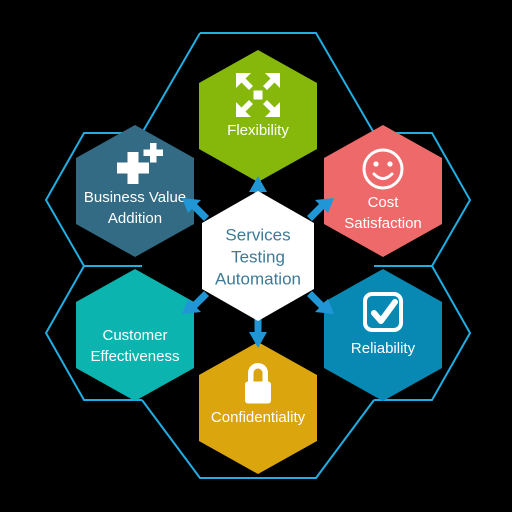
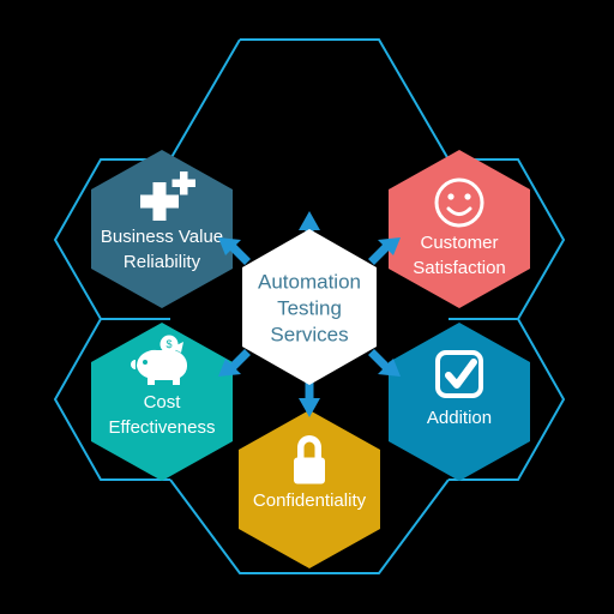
- Flexibility
- Cost
+ Customer
  Satisfaction
- Reliability
+ Addition
  Confidentiality
+ $
- Customer
+ Cost
  Effectiveness
  Business Value
- Addition
+ Reliability
- Services
+ Automation
  Testing
- Automation
+ Services
